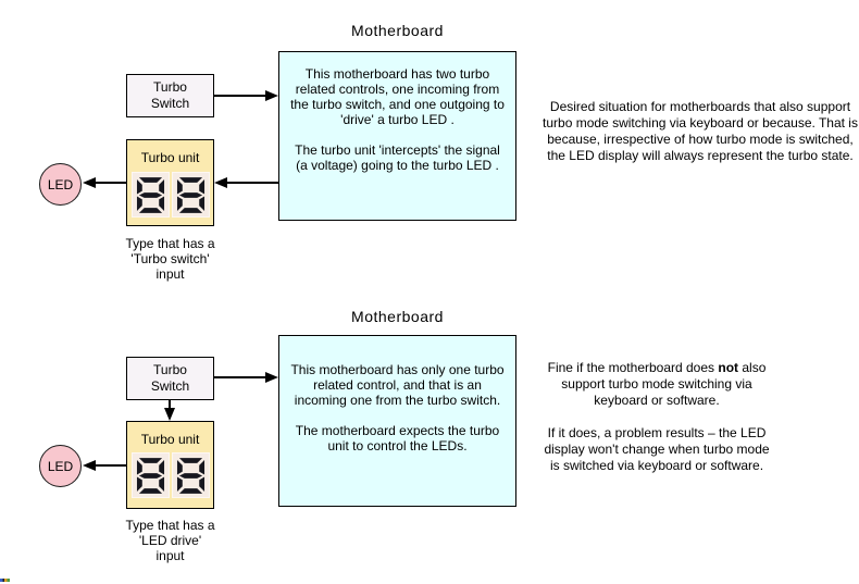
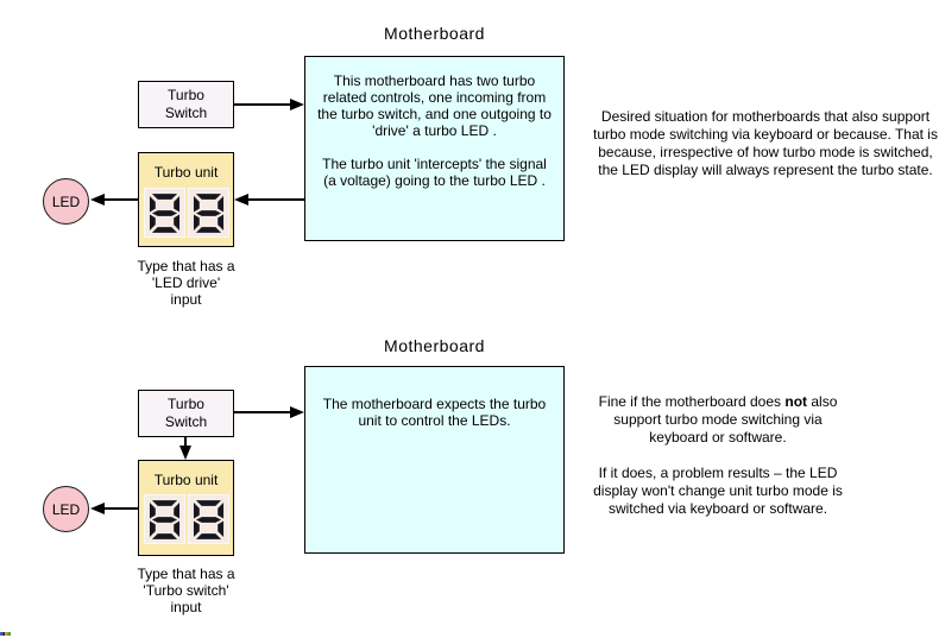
  Motherboard
  Turbo
  Switch
  This motherboard has two turbo related controls, one incoming from the turbo switch, and one outgoing to 'drive' a turbo LED .
  The turbo unit 'intercepts' the signal (a voltage) going to the turbo LED .
  Turbo unit
  LED
  Type that has a
- 'Turbo switch'
+ 'LED drive'
  input
  Desired situation for motherboards that also support turbo mode switching via keyboard or because. That is because, irrespective of how turbo mode is switched, the LED display will always represent the turbo state.
  Motherboard
  Turbo
  Switch
- This motherboard has only one turbo related control, and that is an incoming one from the turbo switch.
  The motherboard expects the turbo unit to control the LEDs.
  Turbo unit
  LED
  Type that has a
- 'LED drive'
+ 'Turbo switch'
  input
  Fine if the motherboard does not also support turbo mode switching via keyboard or software.
- If it does, a problem results – the LED display won't change when turbo mode is switched via keyboard or software.
+ If it does, a problem results – the LED display won't change unit turbo mode is switched via keyboard or software.
